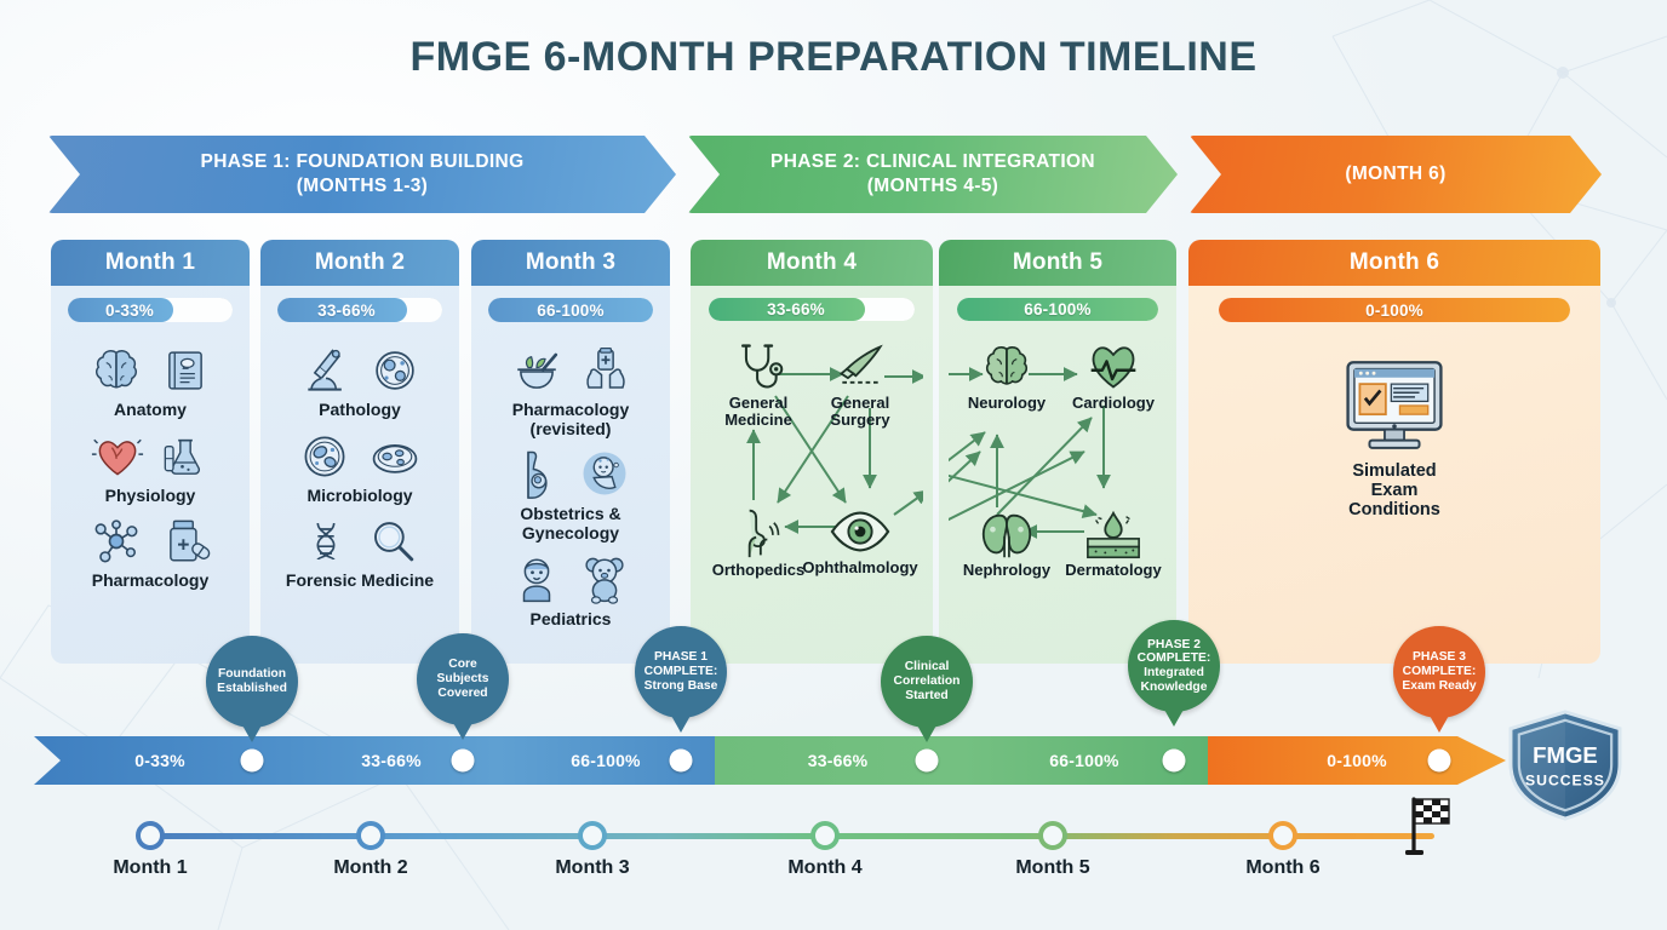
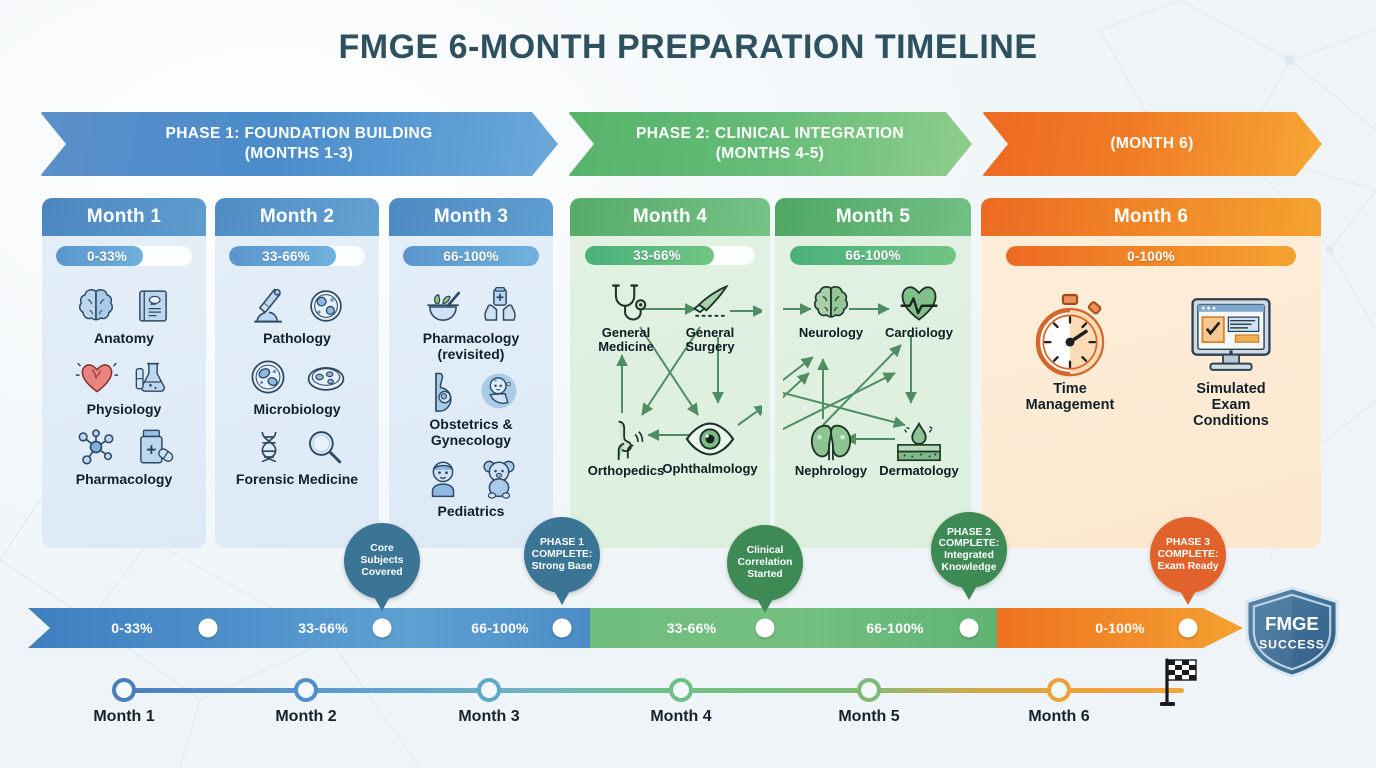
  FMGE 6-MONTH PREPARATION TIMELINE
  PHASE 1: FOUNDATION BUILDING
  (MONTHS 1-3)
  PHASE 2: CLINICAL INTEGRATION
  (MONTHS 4-5)
  (MONTH 6)
  Month 1
  0-33%
  Anatomy
  Physiology
  Pharmacology
  Month 2
  33-66%
  Pathology
  Microbiology
  Forensic Medicine
  Month 3
  66-100%
  Pharmacology
  (revisited)
  Obstetrics & Gynecology
  Pediatrics
  Month 4
  33-66%
  General Medicine
  General Surgery
  Orthopedics
  Ophthalmology
  Month 5
  66-100%
  Neurology
  Cardiology
  Nephrology
  Dermatology
  Month 6
  0-100%
+ Time
+ Management
  Simulated
  Exam
  Conditions
- Foundation Established
  Core Subjects Covered
  PHASE 1 COMPLETE: Strong Base
  Clinical Correlation Started
  PHASE 2 COMPLETE: Integrated Knowledge
  PHASE 3 COMPLETE: Exam Ready
  0-33%
  33-66%
  66-100%
  33-66%
  66-100%
  0-100%
  FMGE
  SUCCESS
  Month 1
  Month 2
  Month 3
  Month 4
  Month 5
  Month 6
